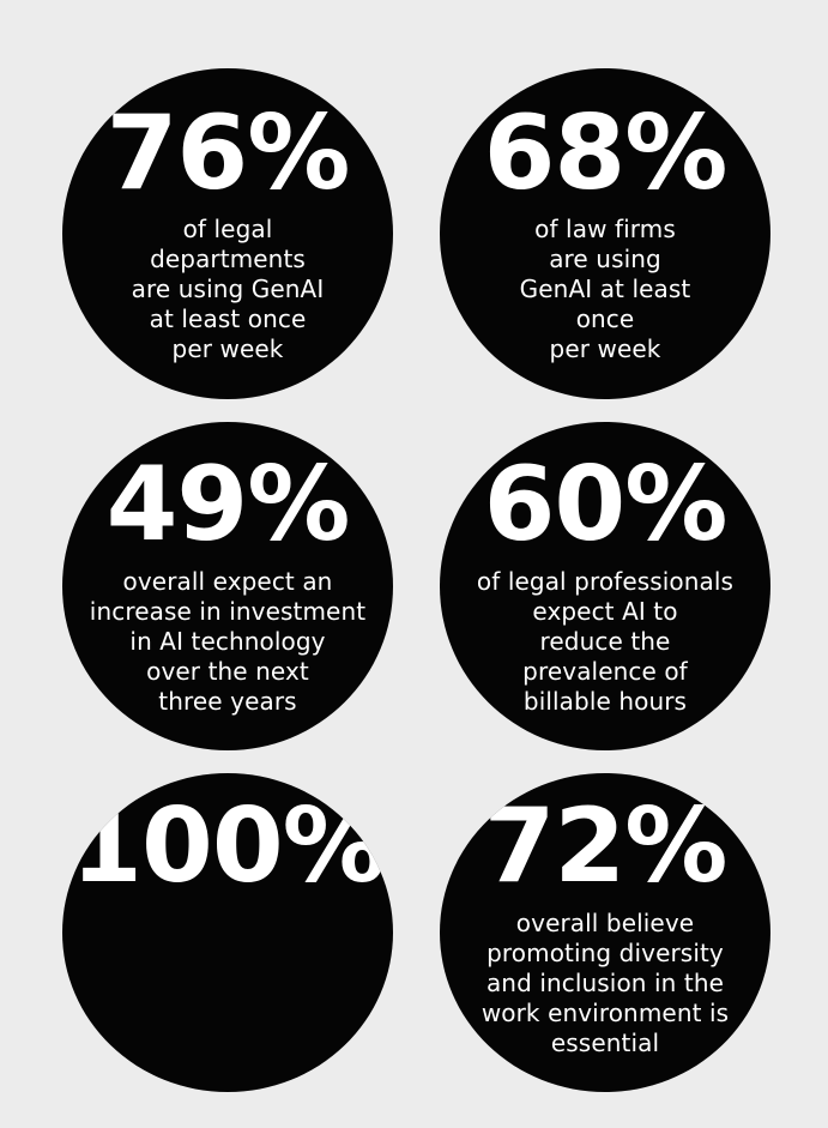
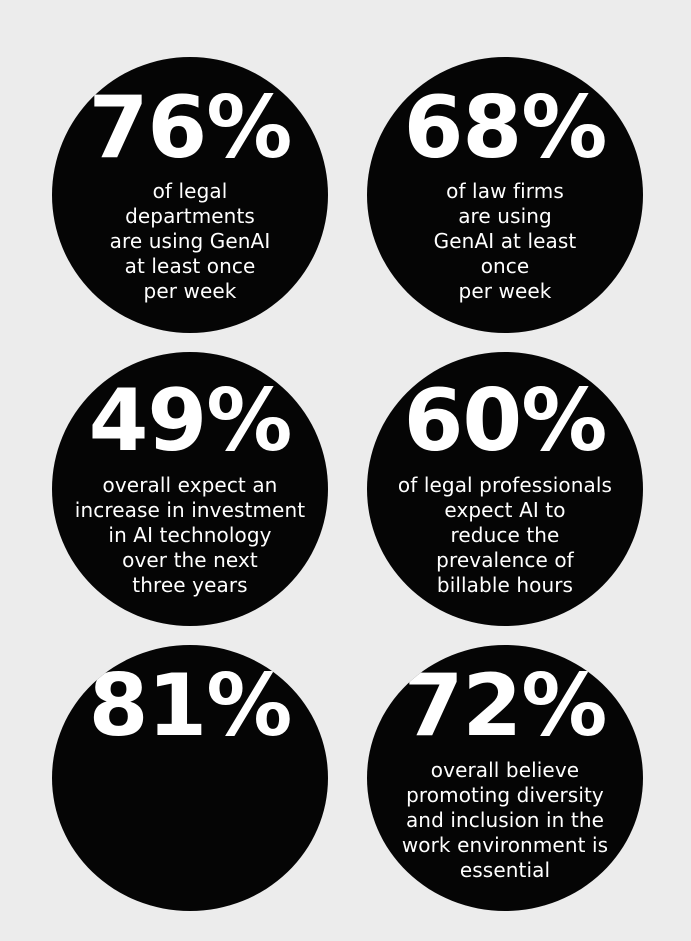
  76%
  of legal
  departments
  are using GenAI
  at least once
  per week
  68%
  of law firms
  are using
  GenAI at least
  once
  per week
  49%
  overall expect an
  increase in investment
  in AI technology
  over the next
  three years
  60%
  of legal professionals
  expect AI to
  reduce the
  prevalence of
  billable hours
- 100%
+ 81%
  72%
  overall believe
  promoting diversity
  and inclusion in the
  work environment is
  essential
